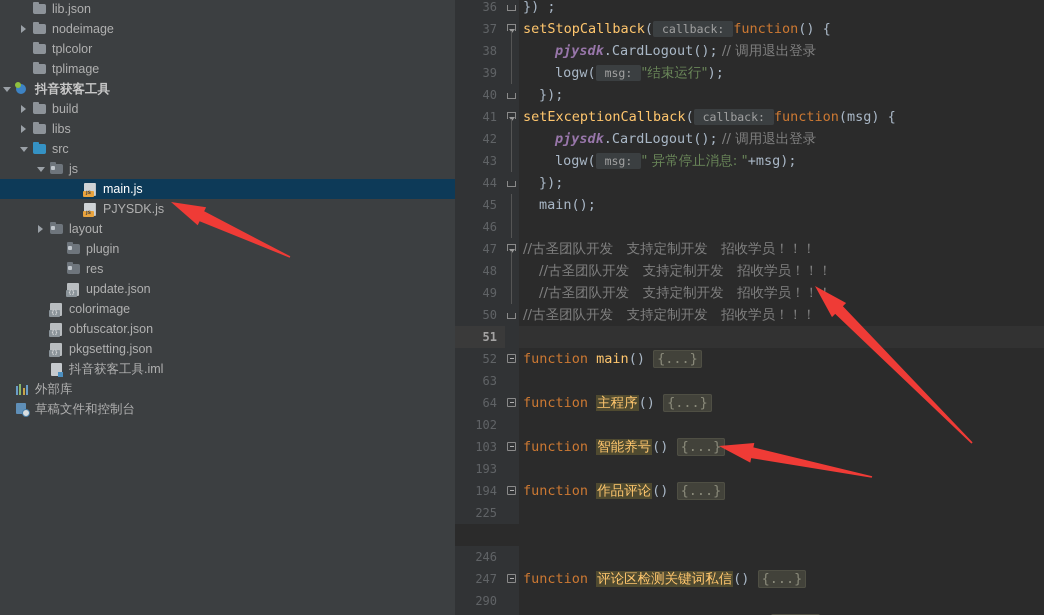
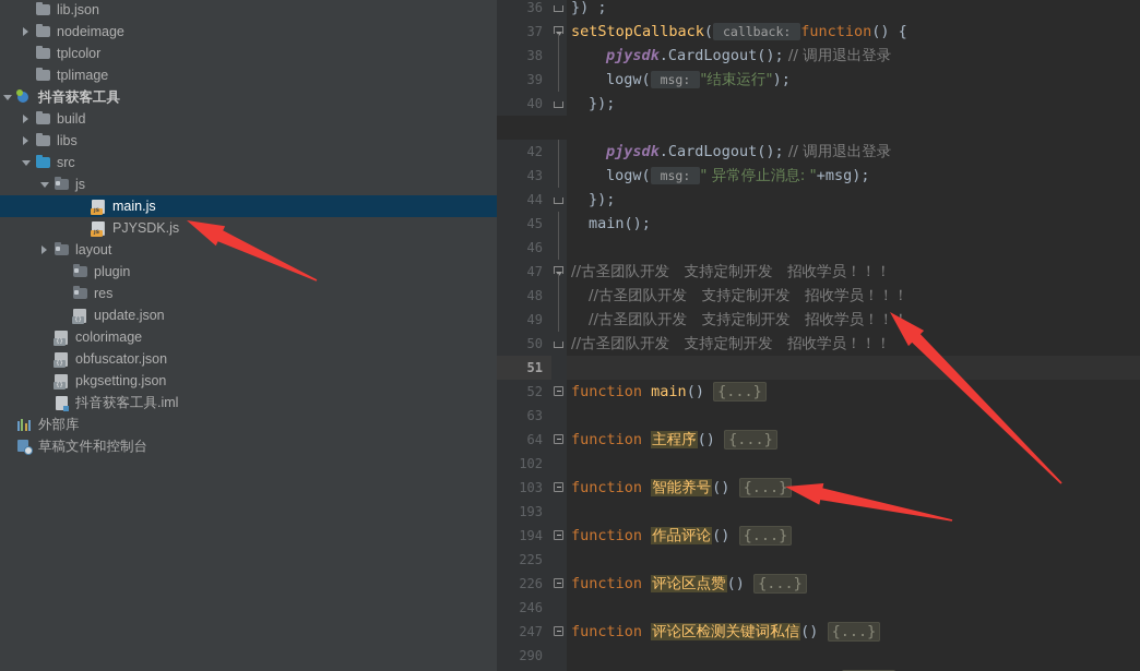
  lib.json
  nodeimage
  tplcolor
  tplimage
  抖音获客工具
  build
  libs
  src
  js
  main.js
  PJYSDK.js
  layout
  plugin
  res
  update.json
  colorimage
  obfuscator.json
  pkgsetting.json
  抖音获客工具.iml
  外部库
  草稿文件和控制台
  36
  }) ;
  37
  setStopCallback( callback: function() {
  38
  pjysdk.CardLogout(); // 调用退出登录
  39
  logw( msg: "结束运行");
  40
  });
- 41
- setExceptionCallback( callback: function(msg) {
  42
  pjysdk.CardLogout(); // 调用退出登录
  43
  logw( msg: " 异常停止消息: "+msg);
  44
  });
  45
  main();
  46
  47
  //古圣团队开发 支持定制开发 招收学员！！！
  48
  //古圣团队开发 支持定制开发 招收学员！！！
  49
  //古圣团队开发 支持定制开发 招收学员！！
  50
  //古圣团队开发 支持定制开发 招收学员！！！
  51
  52
  function main() {...}
  63
  64
  function 主程序() {...}
  102
  103
  function 智能养号() {...}
  193
  194
  function 作品评论() {...}
  225
+ 226
+ function 评论区点赞() {...}
  246
  247
  function 评论区检测关键词私信() {...}
  290
